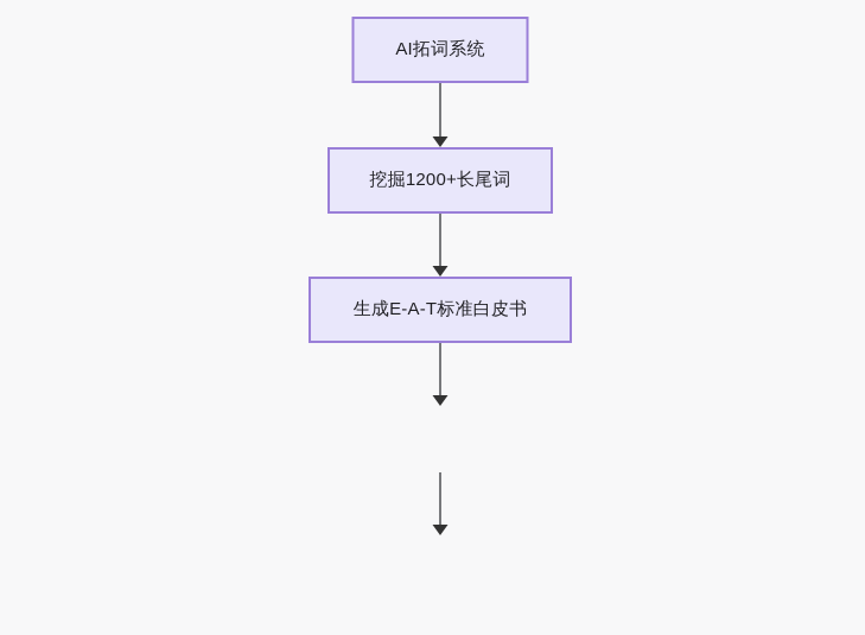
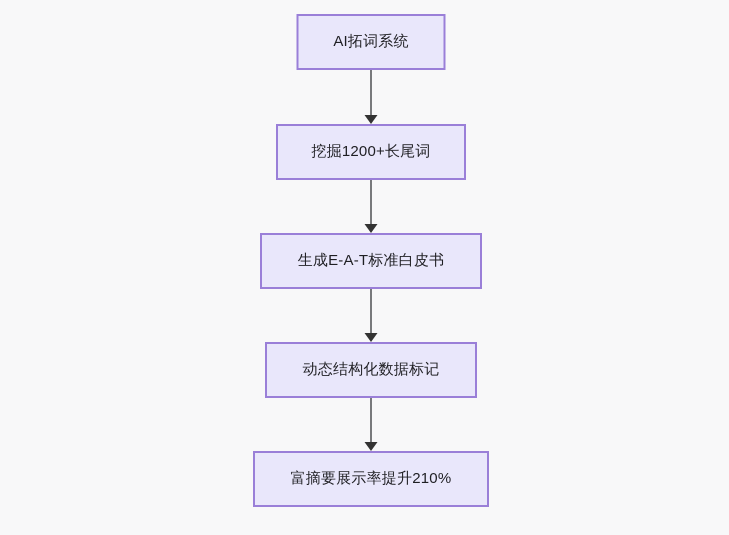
  AI拓词系统
  挖掘1200+长尾词
  生成E-A-T标准白皮书
+ 动态结构化数据标记
+ 富摘要展示率提升210%
